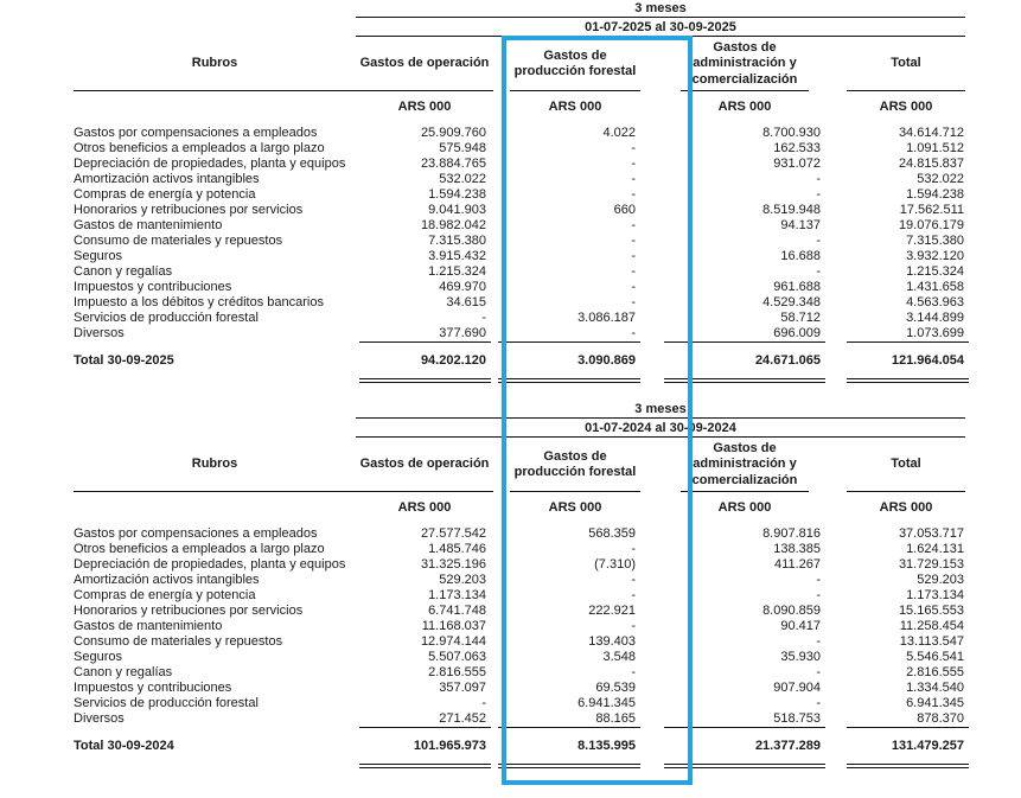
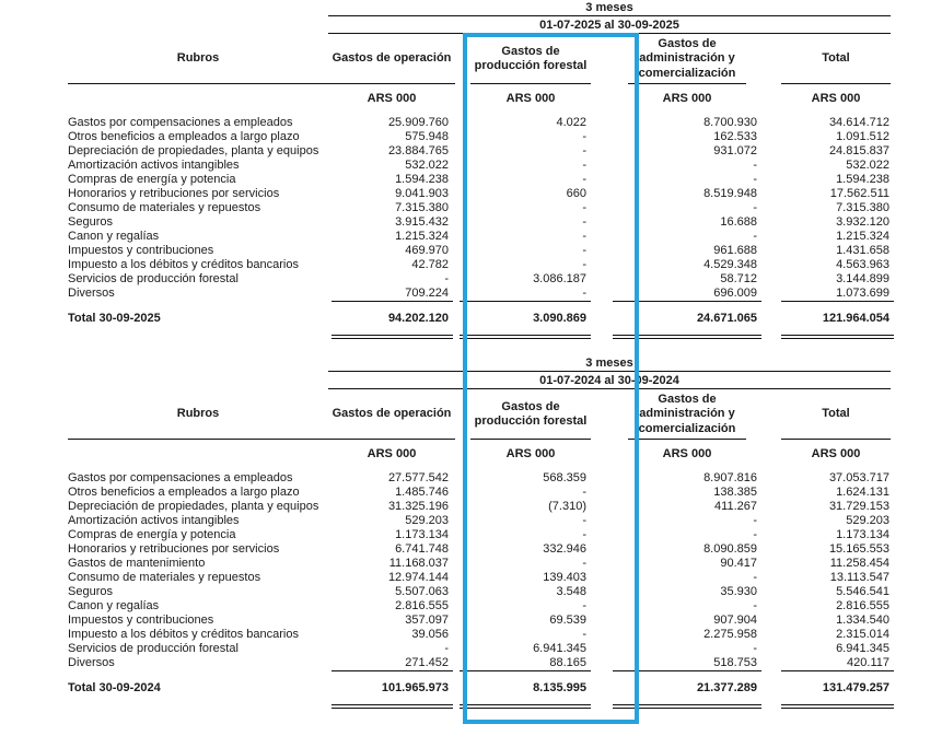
  	3 meses
  	01-07-2025 al 30-09-2025
  Rubros	Gastos de operación	Gastos de producción forestal	Gastos de administración y comercialización	Total
  	ARS 000	ARS 000	ARS 000	ARS 000
  Gastos por compensaciones a empleados	25.909.760	4.022	8.700.930	34.614.712
  Otros beneficios a empleados a largo plazo	575.948	-	162.533	1.091.512
  Depreciación de propiedades, planta y equipos	23.884.765	-	931.072	24.815.837
  Amortización activos intangibles	532.022	-	-	532.022
  Compras de energía y potencia	1.594.238	-	-	1.594.238
  Honorarios y retribuciones por servicios	9.041.903	660	8.519.948	17.562.511
- Gastos de mantenimiento	18.982.042	-	94.137	19.076.179
  Consumo de materiales y repuestos	7.315.380	-	-	7.315.380
  Seguros	3.915.432	-	16.688	3.932.120
  Canon y regalías	1.215.324	-	-	1.215.324
  Impuestos y contribuciones	469.970	-	961.688	1.431.658
- Impuesto a los débitos y créditos bancarios	34.615	-	4.529.348	4.563.963
+ Impuesto a los débitos y créditos bancarios	42.782	-	4.529.348	4.563.963
  Servicios de producción forestal	-	3.086.187	58.712	3.144.899
- Diversos	377.690	-	696.009	1.073.699
+ Diversos	709.224	-	696.009	1.073.699
  Total 30-09-2025	94.202.120	3.090.869	24.671.065	121.964.054
  	3 meses
  	01-07-2024 al 30-09-2024
  Rubros	Gastos de operación	Gastos de producción forestal	Gastos de administración y comercialización	Total
  	ARS 000	ARS 000	ARS 000	ARS 000
  Gastos por compensaciones a empleados	27.577.542	568.359	8.907.816	37.053.717
  Otros beneficios a empleados a largo plazo	1.485.746	-	138.385	1.624.131
  Depreciación de propiedades, planta y equipos	31.325.196	(7.310)	411.267	31.729.153
  Amortización activos intangibles	529.203	-	-	529.203
  Compras de energía y potencia	1.173.134	-	-	1.173.134
- Honorarios y retribuciones por servicios	6.741.748	222.921	8.090.859	15.165.553
+ Honorarios y retribuciones por servicios	6.741.748	332.946	8.090.859	15.165.553
  Gastos de mantenimiento	11.168.037	-	90.417	11.258.454
  Consumo de materiales y repuestos	12.974.144	139.403	-	13.113.547
  Seguros	5.507.063	3.548	35.930	5.546.541
  Canon y regalías	2.816.555	-	-	2.816.555
  Impuestos y contribuciones	357.097	69.539	907.904	1.334.540
+ Impuesto a los débitos y créditos bancarios	39.056	-	2.275.958	2.315.014
  Servicios de producción forestal	-	6.941.345	-	6.941.345
- Diversos	271.452	88.165	518.753	878.370
+ Diversos	271.452	88.165	518.753	420.117
  Total 30-09-2024	101.965.973	8.135.995	21.377.289	131.479.257
